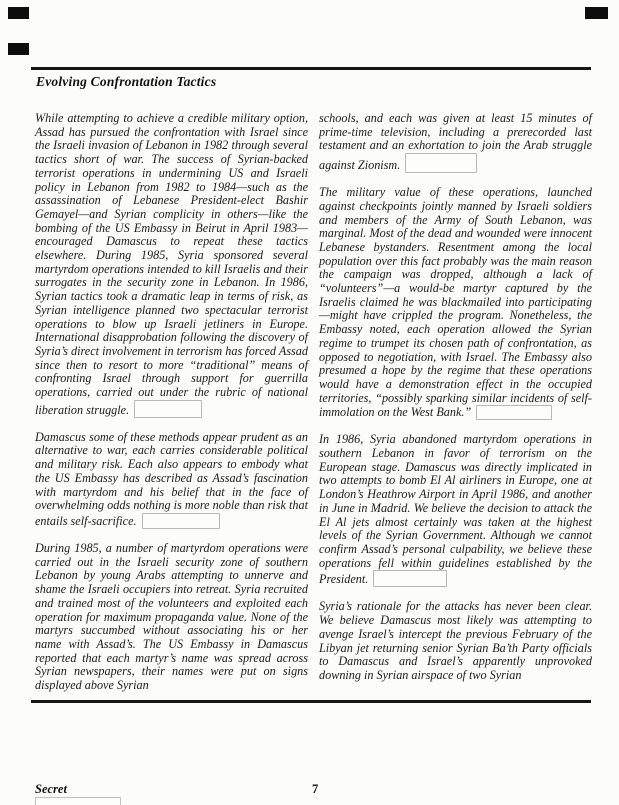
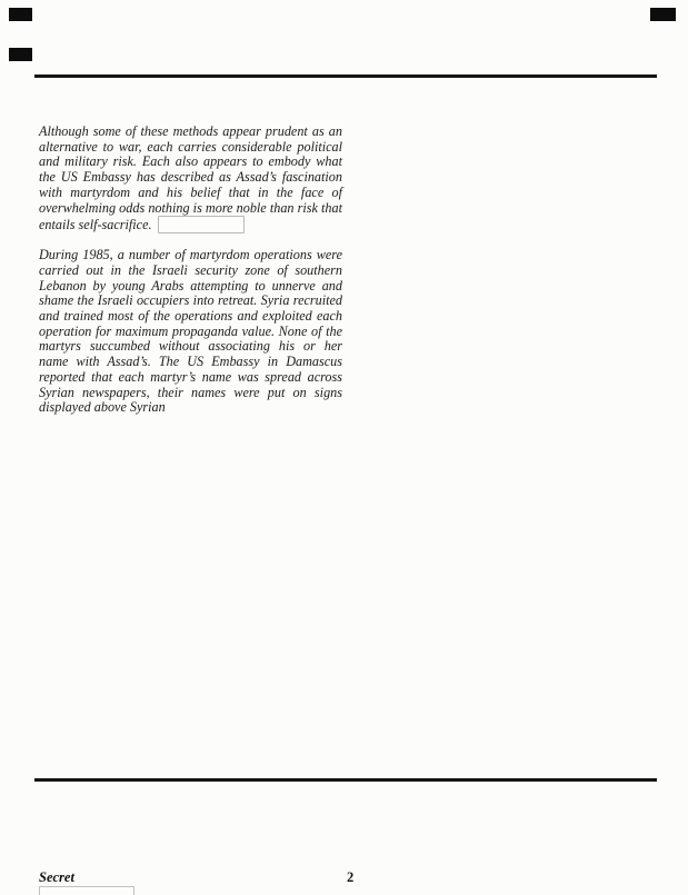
- Evolving Confrontation Tactics
- While attempting to achieve a credible military option, Assad has pursued the confrontation with Israel since the Israeli invasion of Lebanon in 1982 through several tactics short of war. The success of Syrian-backed terrorist operations in undermining US and Israeli policy in Lebanon from 1982 to 1984—such as the assassination of Lebanese President-elect Bashir Gemayel—and Syrian complicity in others—like the bombing of the US Embassy in Beirut in April 1983—encouraged Damascus to repeat these tactics elsewhere. During 1985, Syria sponsored several martyrdom operations intended to kill Israelis and their surrogates in the security zone in Lebanon. In 1986, Syrian tactics took a dramatic leap in terms of risk, as Syrian intelligence planned two spectacular terrorist operations to blow up Israeli jetliners in Europe. International disapprobation following the discovery of Syria’s direct involvement in terrorism has forced Assad since then to resort to more “traditional” means of confronting Israel through support for guerrilla operations, carried out under the rubric of national liberation struggle.
- Damascus some of these methods appear prudent as an alternative to war, each carries considerable political and military risk. Each also appears to embody what the US Embassy has described as Assad’s fascination with martyrdom and his belief that in the face of overwhelming odds nothing is more noble than risk that entails self-sacrifice.
+ Although some of these methods appear prudent as an alternative to war, each carries considerable political and military risk. Each also appears to embody what the US Embassy has described as Assad’s fascination with martyrdom and his belief that in the face of overwhelming odds nothing is more noble than risk that entails self-sacrifice.
- During 1985, a number of martyrdom operations were carried out in the Israeli security zone of southern Lebanon by young Arabs attempting to unnerve and shame the Israeli occupiers into retreat. Syria recruited and trained most of the volunteers and exploited each operation for maximum propaganda value. None of the martyrs succumbed without associating his or her name with Assad’s. The US Embassy in Damascus reported that each martyr’s name was spread across Syrian newspapers, their names were put on signs displayed above Syrian
+ During 1985, a number of martyrdom operations were carried out in the Israeli security zone of southern Lebanon by young Arabs attempting to unnerve and shame the Israeli occupiers into retreat. Syria recruited and trained most of the operations and exploited each operation for maximum propaganda value. None of the martyrs succumbed without associating his or her name with Assad’s. The US Embassy in Damascus reported that each martyr’s name was spread across Syrian newspapers, their names were put on signs displayed above Syrian
- schools, and each was given at least 15 minutes of prime-time television, including a prerecorded last testament and an exhortation to join the Arab struggle against Zionism.
- The military value of these operations, launched against checkpoints jointly manned by Israeli soldiers and members of the Army of South Lebanon, was marginal. Most of the dead and wounded were innocent Lebanese bystanders. Resentment among the local population over this fact probably was the main reason the campaign was dropped, although a lack of “volunteers”—a would-be martyr captured by the Israelis claimed he was blackmailed into participating—might have crippled the program. Nonetheless, the Embassy noted, each operation allowed the Syrian regime to trumpet its chosen path of confrontation, as opposed to negotiation, with Israel. The Embassy also presumed a hope by the regime that these operations would have a demonstration effect in the occupied territories, “possibly sparking similar incidents of self-immolation on the West Bank.”
- In 1986, Syria abandoned martyrdom operations in southern Lebanon in favor of terrorism on the European stage. Damascus was directly implicated in two attempts to bomb El Al airliners in Europe, one at London’s Heathrow Airport in April 1986, and another in June in Madrid. We believe the decision to attack the El Al jets almost certainly was taken at the highest levels of the Syrian Government. Although we cannot confirm Assad’s personal culpability, we believe these operations fell within guidelines established by the President.
- Syria’s rationale for the attacks has never been clear. We believe Damascus most likely was attempting to avenge Israel’s intercept the previous February of the Libyan jet returning senior Syrian Ba’th Party officials to Damascus and Israel’s apparently unprovoked downing in Syrian airspace of two Syrian
  Secret
- 7
+ 2
